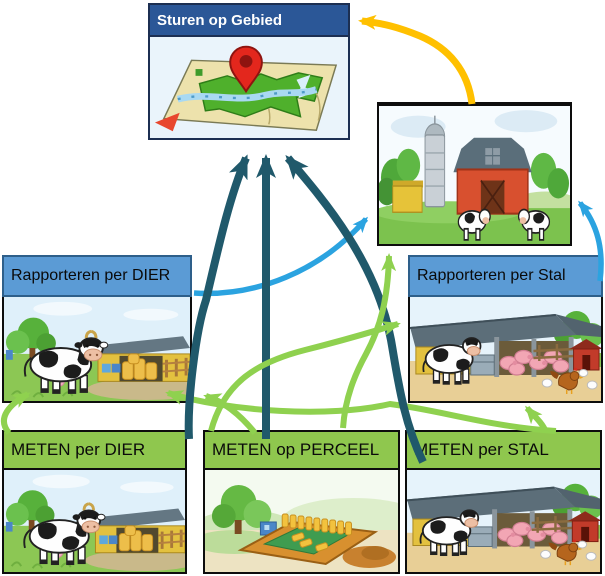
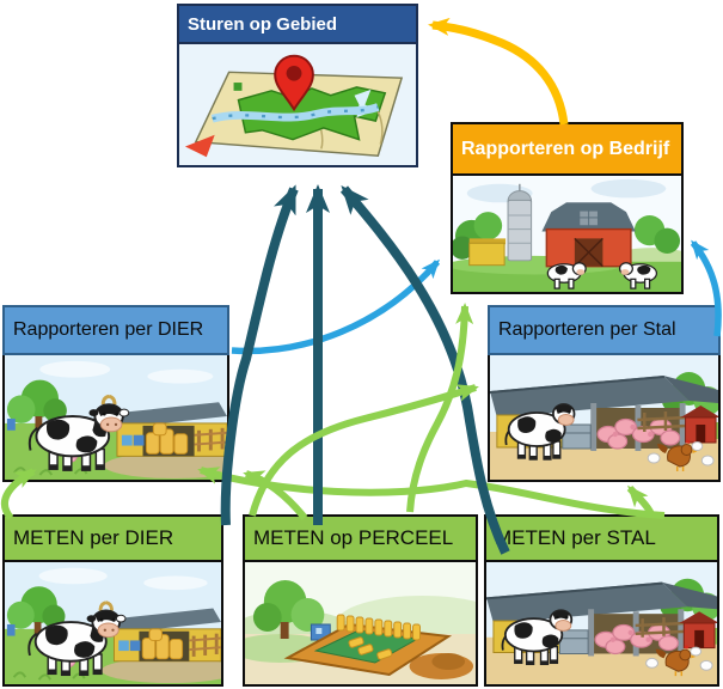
  Sturen op Gebied
+ Rapporteren op Bedrijf
  Rapporteren per DIER
  Rapporteren per Stal
  METEN per DIER
  METEN op PERCEEL
  ETEN per STAL
